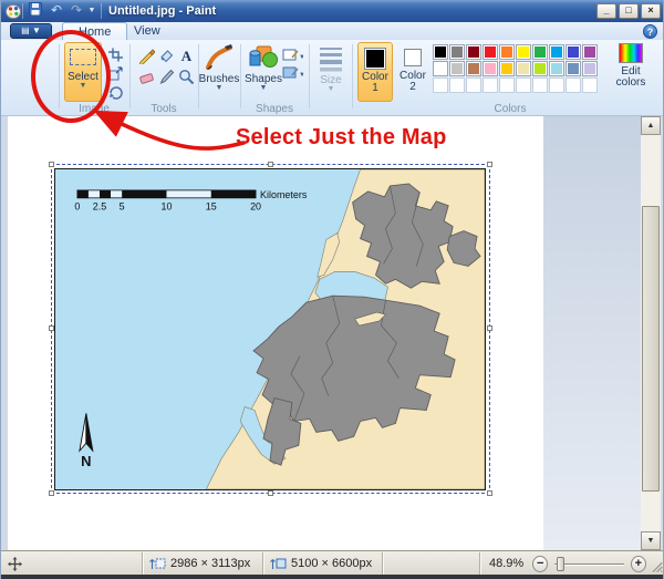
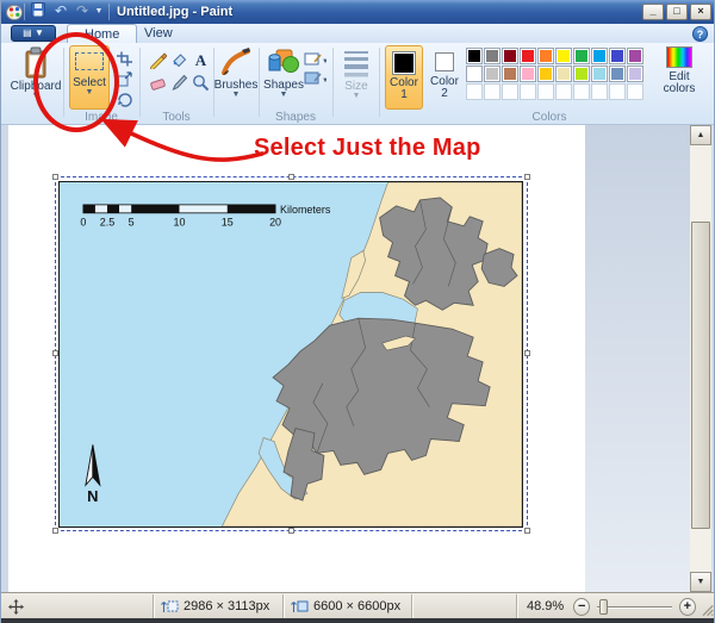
  ↶
  ↷
  Untitled.jpg - Paint
  _
  □
  ×
  ▤ ▼
  Home
  View
  ?
+ Clipboard
  Select
  Image
  A
  Tools
  Brushes
  Shapes
  Shapes
  Size
  Color 1
  Color 2
  Colors
  Edit colors
  0
  2.5
  5
  10
  15
  20
  Kilometers
  N
  Select Just the Map
  2986 × 3113px
- 5100 × 6600px
+ 6600 × 6600px
  48.9%
  −
  +
